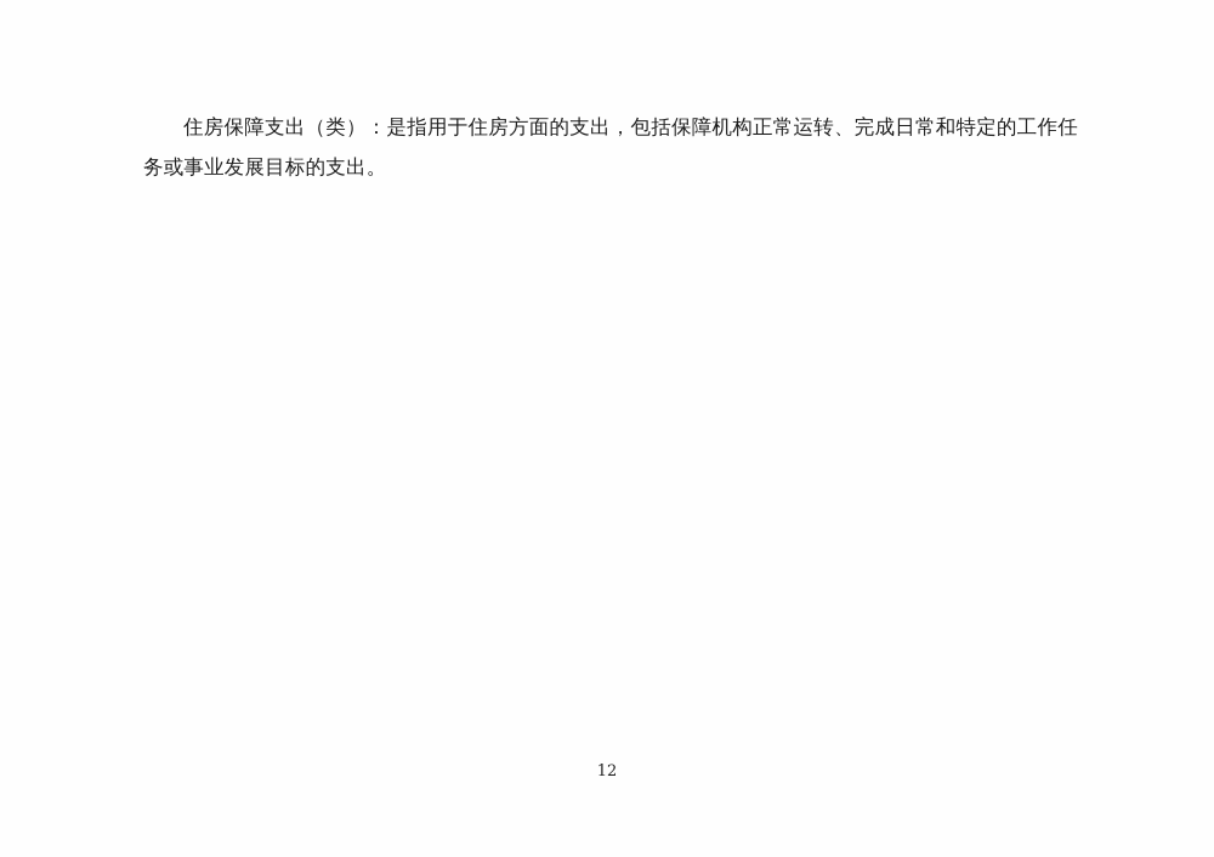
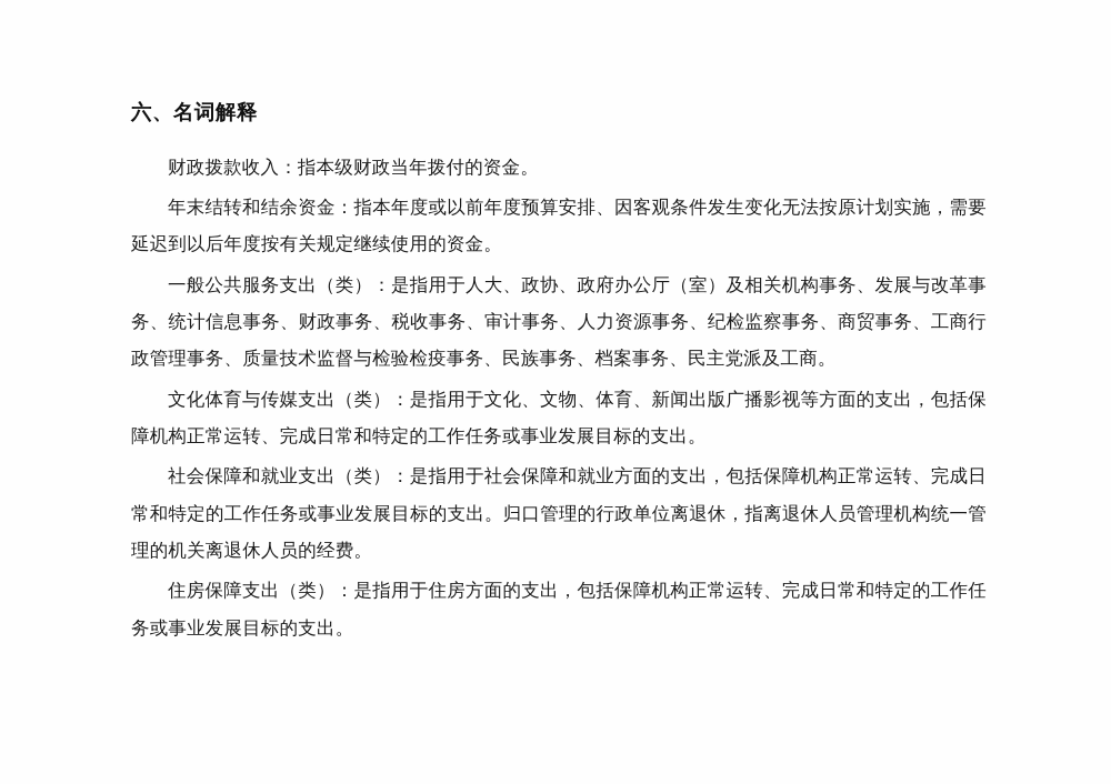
+ 六、名词解释
+ 财政拨款收入：指本级财政当年拨付的资金。
+ 年末结转和结余资金：指本年度或以前年度预算安排、因客观条件发生变化无法按原计划实施，需要延迟到以后年度按有关规定继续使用的资金。
+ 一般公共服务支出（类）：是指用于人大、政协、政府办公厅（室）及相关机构事务、发展与改革事务、统计信息事务、财政事务、税收事务、审计事务、人力资源事务、纪检监察事务、商贸事务、工商行政管理事务、质量技术监督与检验检疫事务、民族事务、档案事务、民主党派及工商。
+ 文化体育与传媒支出（类）：是指用于文化、文物、体育、新闻出版广播影视等方面的支出，包括保障机构正常运转、完成日常和特定的工作任务或事业发展目标的支出。
+ 社会保障和就业支出（类）：是指用于社会保障和就业方面的支出，包括保障机构正常运转、完成日常和特定的工作任务或事业发展目标的支出。归口管理的行政单位离退休，指离退休人员管理机构统一管理的机关离退休人员的经费。
  住房保障支出（类）：是指用于住房方面的支出，包括保障机构正常运转、完成日常和特定的工作任务或事业发展目标的支出。
- 12
